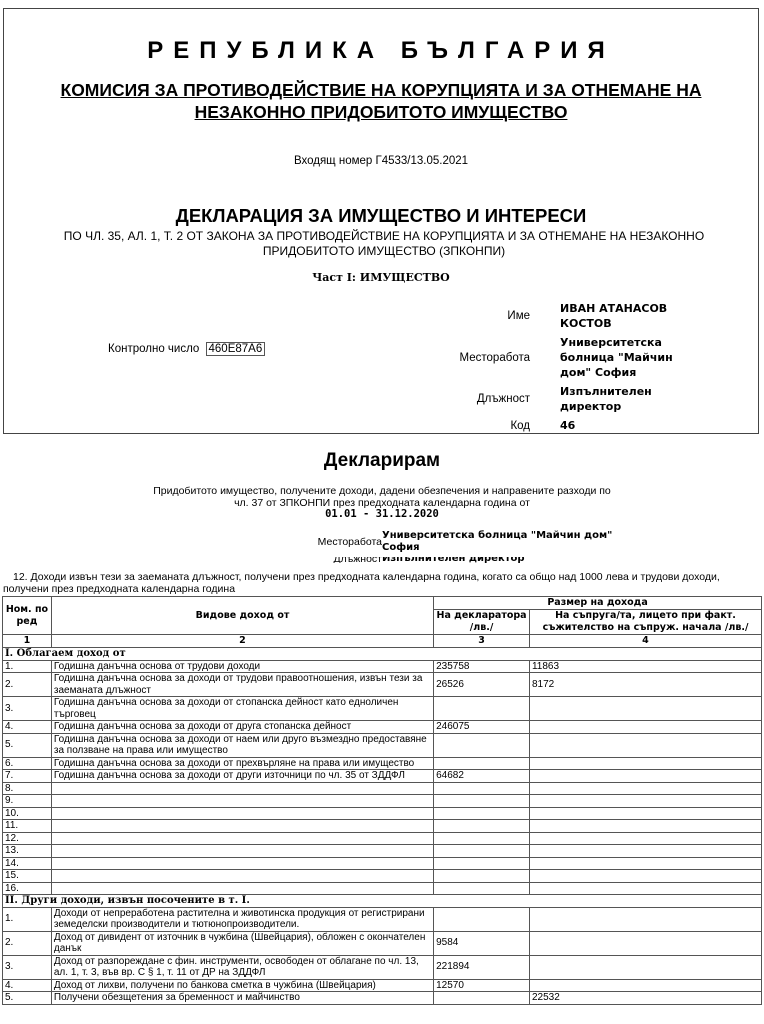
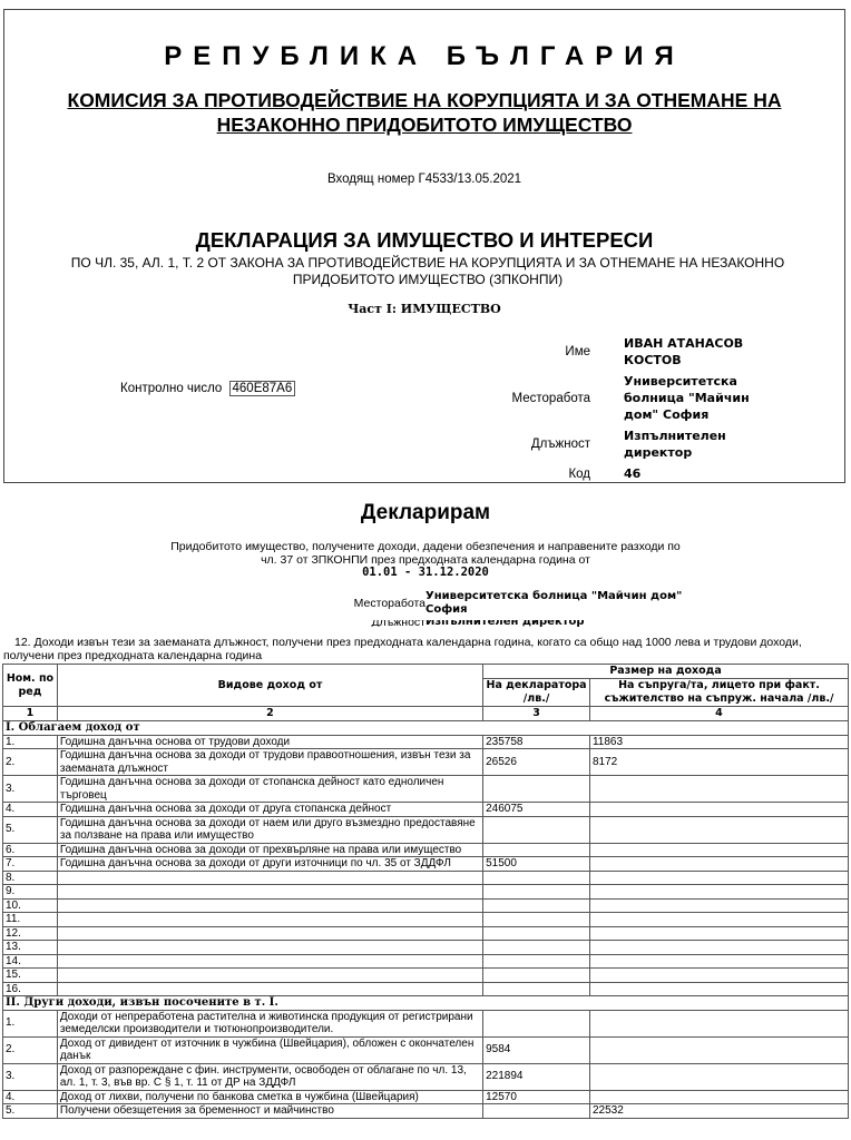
  РЕПУБЛИКА БЪЛГАРИЯ
  КОМИСИЯ ЗА ПРОТИВОДЕЙСТВИЕ НА КОРУПЦИЯТА И ЗА ОТНЕМАНЕ НА
  НЕЗАКОННО ПРИДОБИТОТО ИМУЩЕСТВО
  Входящ номер Г4533/13.05.2021
  ДЕКЛАРАЦИЯ ЗА ИМУЩЕСТВО И ИНТЕРЕСИ
  ПО ЧЛ. 35, АЛ. 1, Т. 2 ОТ ЗАКОНА ЗА ПРОТИВОДЕЙСТВИЕ НА КОРУПЦИЯТА И ЗА ОТНЕМАНЕ НА НЕЗАКОННО ПРИДОБИТОТО ИМУЩЕСТВО (ЗПКОНПИ)
  Част I: ИМУЩЕСТВО
  Контролно число 460E87A6
  Име
  ИВАН АТАНАСОВ КОСТОВ
  Месторабота
  Университетска болница "Майчин дом" София
  Длъжност
  Изпълнителен директор
  Код
  46
  Декларирам
  Придобитото имущество, получените доходи, дадени обезпечения и направените разходи по чл. 37 от ЗПКОНПИ през предходната календарна година от
  01.01 - 31.12.2020
  Месторабота
  Университетска болница "Майчин дом" София
  Длъжност
  Изпълнителен директор
  12. Доходи извън тези за заеманата длъжност, получени през предходната календарна година, когато са общо над 1000 лева и трудови доходи, получени през предходната календарна година
  Ном. по ред	Видове доход от	Размер на дохода
  На декларатора /лв./	На съпруга/та, лицето при факт. съжителство на съпруж. начала /лв./
  1	2	3	4
  I. Облагаем доход от
  1.	Годишна данъчна основа от трудови доходи	235758	11863
  2.	Годишна данъчна основа за доходи от трудови правоотношения, извън тези за заеманата длъжност	26526	8172
  3.	Годишна данъчна основа за доходи от стопанска дейност като едноличен търговец
  4.	Годишна данъчна основа за доходи от друга стопанска дейност	246075
  5.	Годишна данъчна основа за доходи от наем или друго възмездно предоставяне за ползване на права или имущество
  6.	Годишна данъчна основа за доходи от прехвърляне на права или имущество
- 7.	Годишна данъчна основа за доходи от други източници по чл. 35 от ЗДДФЛ	64682
+ 7.	Годишна данъчна основа за доходи от други източници по чл. 35 от ЗДДФЛ	51500
  8.
  9.
  10.
  11.
  12.
  13.
  14.
  15.
  16.
  II. Други доходи, извън посочените в т. I.
  1.	Доходи от непреработена растителна и животинска продукция от регистрирани земеделски производители и тютюнопроизводители.
  2.	Доход от дивидент от източник в чужбина (Швейцария), обложен с окончателен данък	9584
  3.	Доход от разпореждане с фин. инструменти, освободен от облагане по чл. 13, ал. 1, т. 3, във вр. С § 1, т. 11 от ДР на ЗДДФЛ	221894
  4.	Доход от лихви, получени по банкова сметка в чужбина (Швейцария)	12570
  5.	Получени обезщетения за бременност и майчинство		22532
